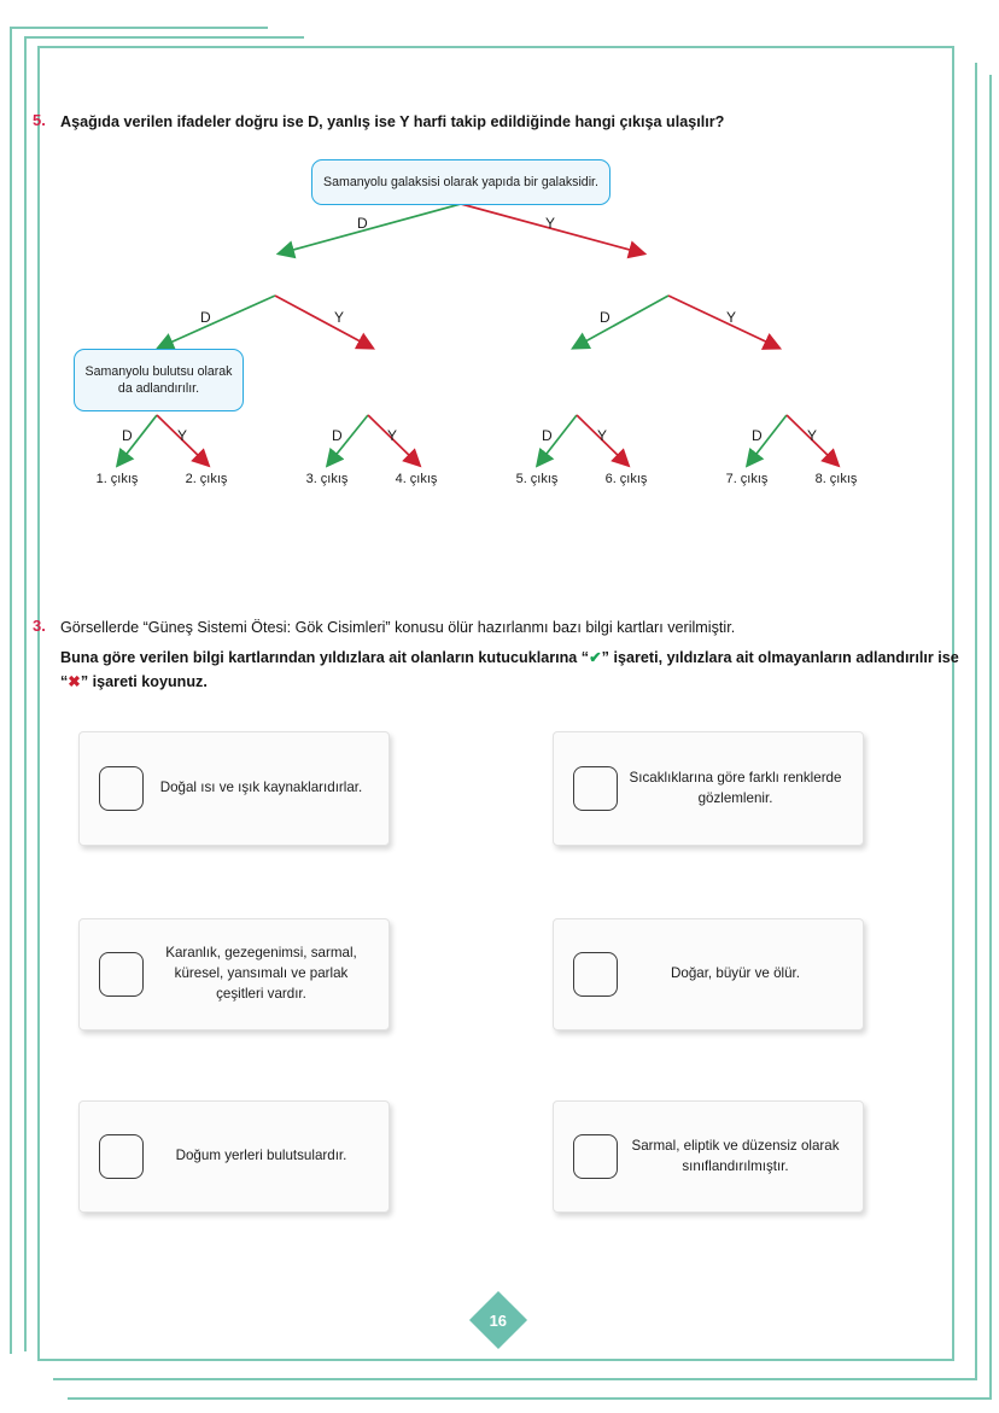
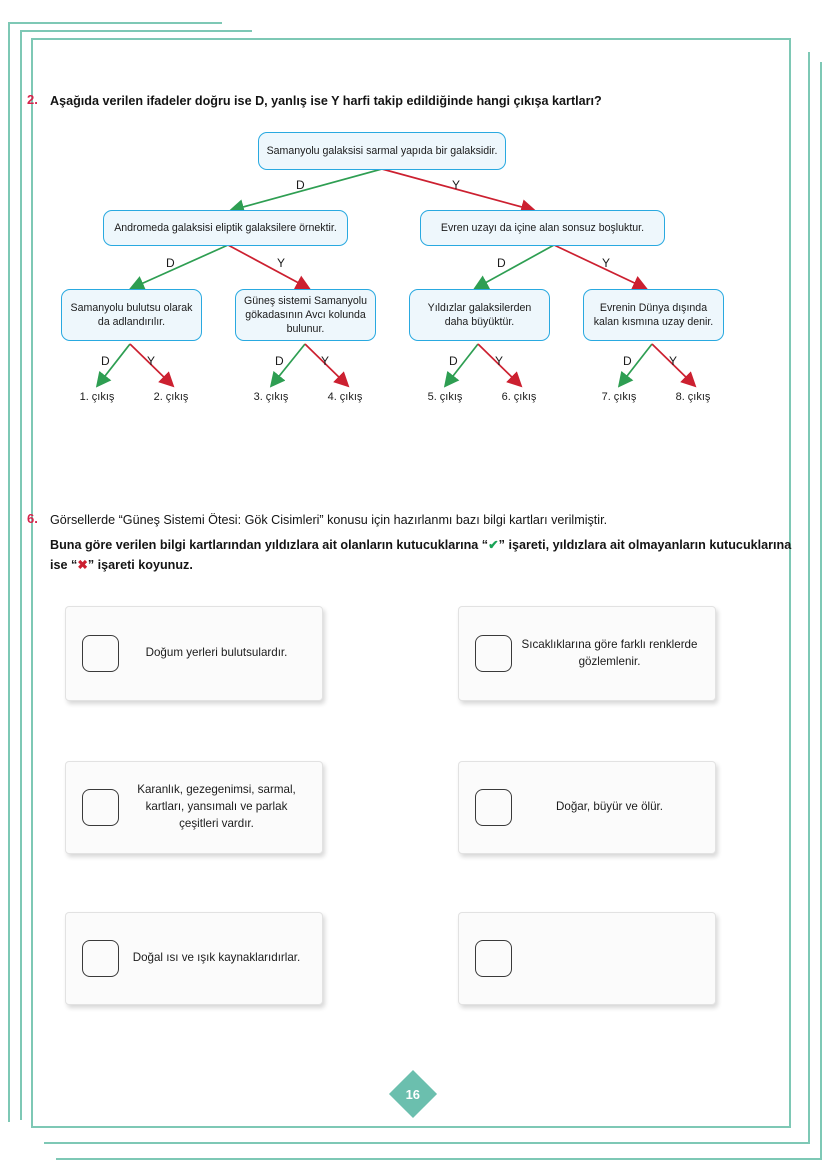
- 5.
+ 2.
- Aşağıda verilen ifadeler doğru ise D, yanlış ise Y harfi takip edildiğinde hangi çıkışa ulaşılır?
+ Aşağıda verilen ifadeler doğru ise D, yanlış ise Y harfi takip edildiğinde hangi çıkışa kartları?
- Samanyolu galaksisi olarak yapıda bir galaksidir.
+ Samanyolu galaksisi sarmal yapıda bir galaksidir.
+ Andromeda galaksisi eliptik galaksilere örnektir.
+ Evren uzayı da içine alan sonsuz boşluktur.
  Samanyolu bulutsu olarak da adlandırılır.
+ Güneş sistemi Samanyolu gökadasının Avcı kolunda bulunur.
+ Yıldızlar galaksilerden daha büyüktür.
+ Evrenin Dünya dışında kalan kısmına uzay denir.
  D
  Y
  D
  Y
  D
  Y
  D
  Y
  D
  Y
  D
  Y
  D
  Y
  1. çıkış
  2. çıkış
  3. çıkış
  4. çıkış
  5. çıkış
  6. çıkış
  7. çıkış
  8. çıkış
- 3.
+ 6.
- Görsellerde “Güneş Sistemi Ötesi: Gök Cisimleri” konusu ölür hazırlanmı bazı bilgi kartları verilmiştir.
+ Görsellerde “Güneş Sistemi Ötesi: Gök Cisimleri” konusu için hazırlanmı bazı bilgi kartları verilmiştir.
- Buna göre verilen bilgi kartlarından yıldızlara ait olanların kutucuklarına “✔” işareti, yıldızlara ait olmayanların adlandırılır ise “✖” işareti koyunuz.
+ Buna göre verilen bilgi kartlarından yıldızlara ait olanların kutucuklarına “✔” işareti, yıldızlara ait olmayanların kutucuklarına ise “✖” işareti koyunuz.
- Doğal ısı ve ışık kaynaklarıdırlar.
+ Doğum yerleri bulutsulardır.
  Sıcaklıklarına göre farklı renklerde gözlemlenir.
- Karanlık, gezegenimsi, sarmal, küresel, yansımalı ve parlak çeşitleri vardır.
+ Karanlık, gezegenimsi, sarmal, kartları, yansımalı ve parlak çeşitleri vardır.
  Doğar, büyür ve ölür.
- Doğum yerleri bulutsulardır.
+ Doğal ısı ve ışık kaynaklarıdırlar.
- Sarmal, eliptik ve düzensiz olarak sınıflandırılmıştır.
